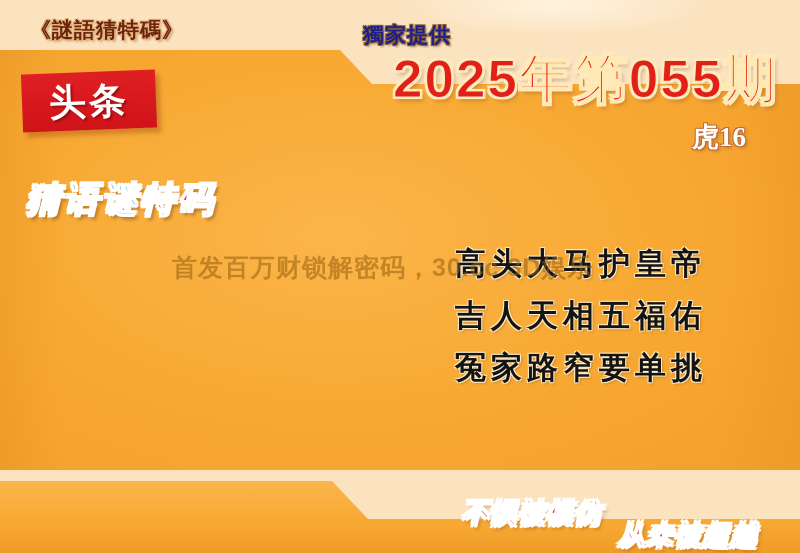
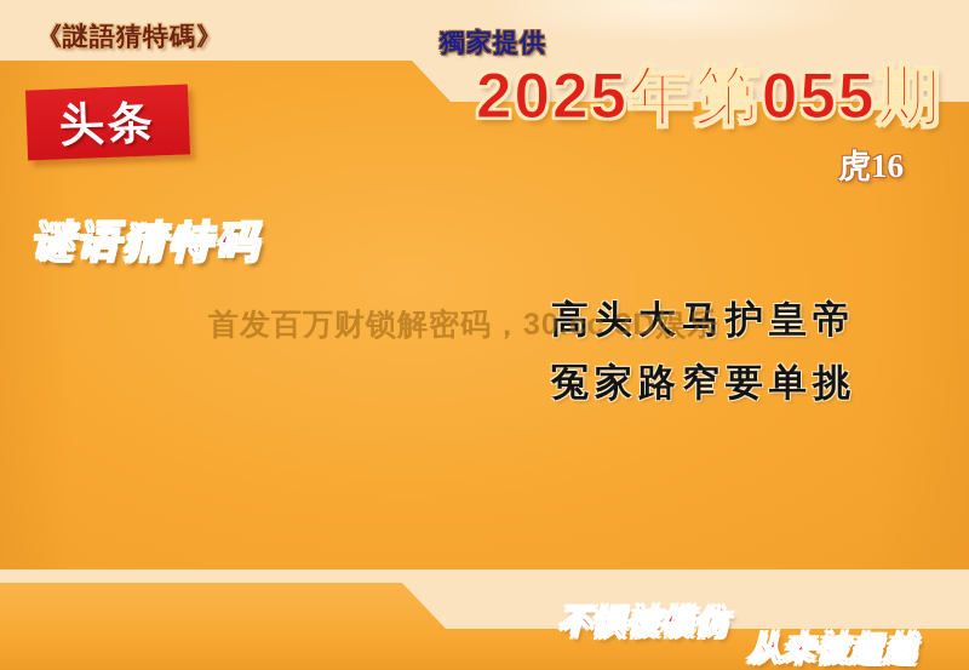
  《謎語猜特碼》
  獨家提供
  2025年第055期
  虎16
- 猜
+ 谜
  语
- 谜
+ 猜
  特
  码
  高头大马护皇帝
- 吉人天相五福佑
  冤家路窄要单挑
  首发百万财锁解密码，30.cc 3D娱乐
  不惧被模仿
  从未被超越
